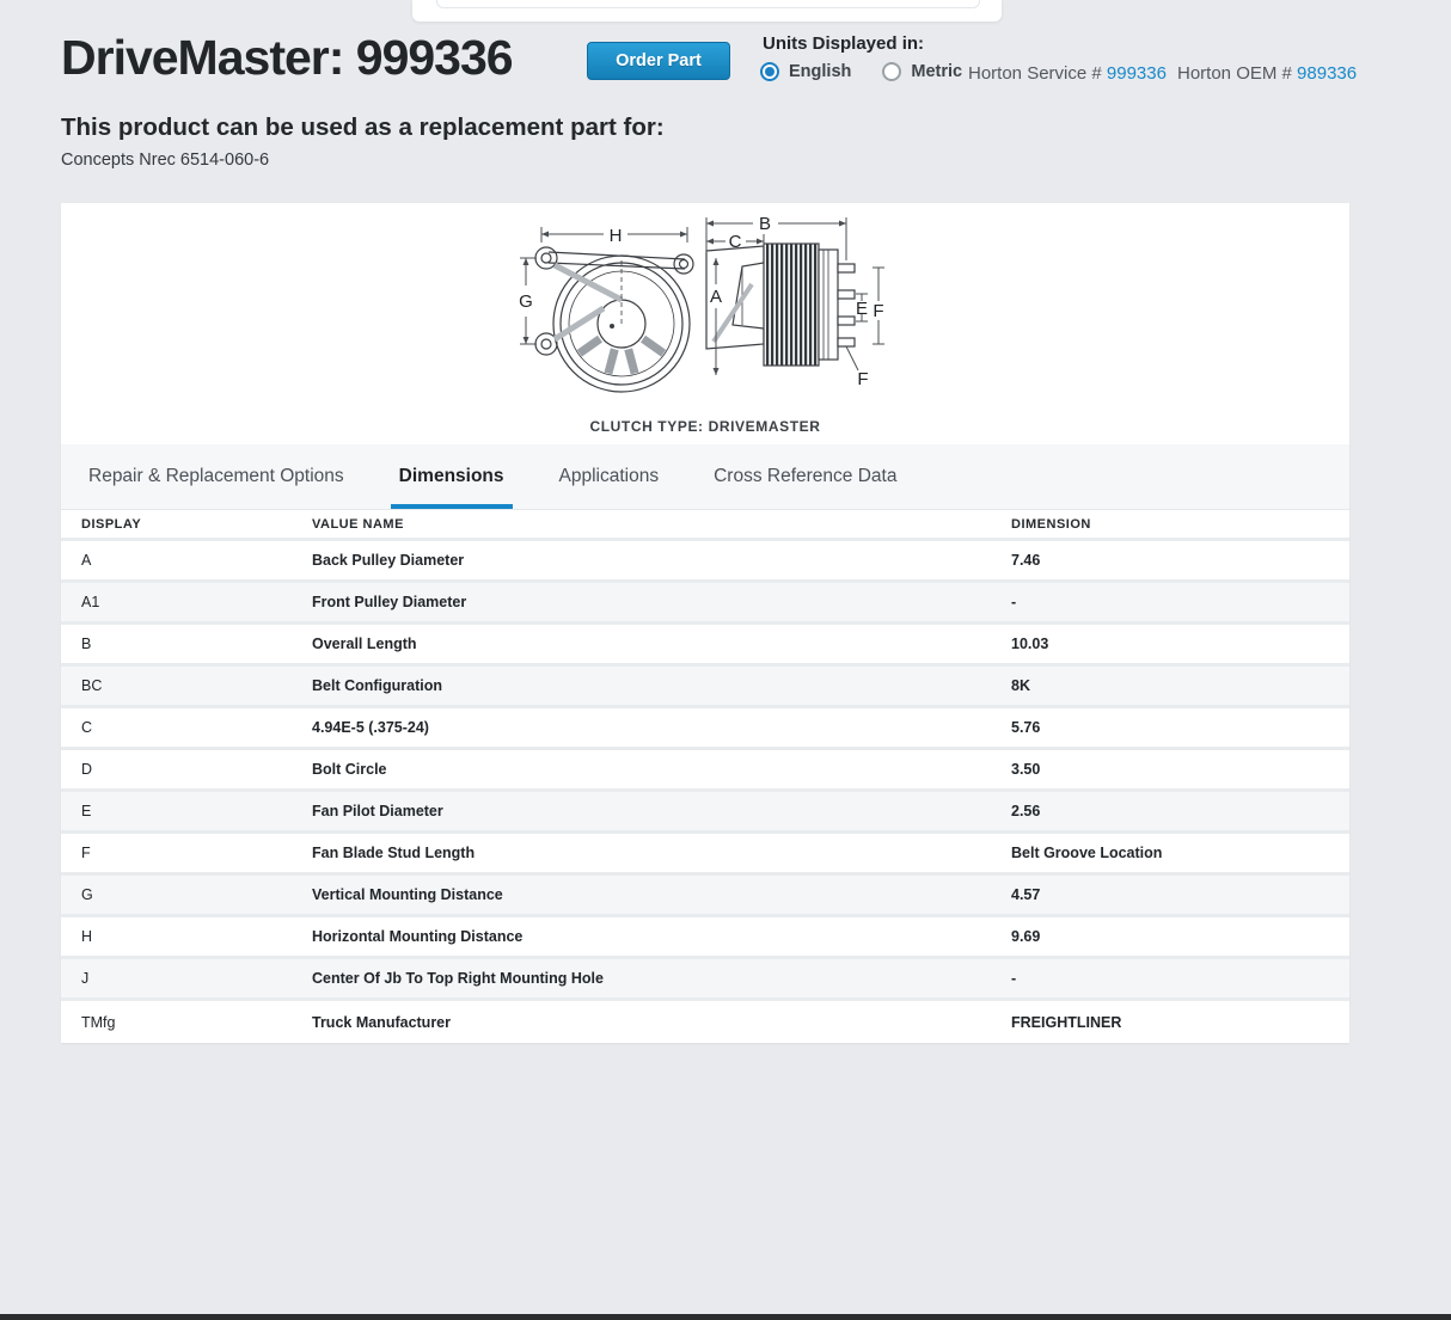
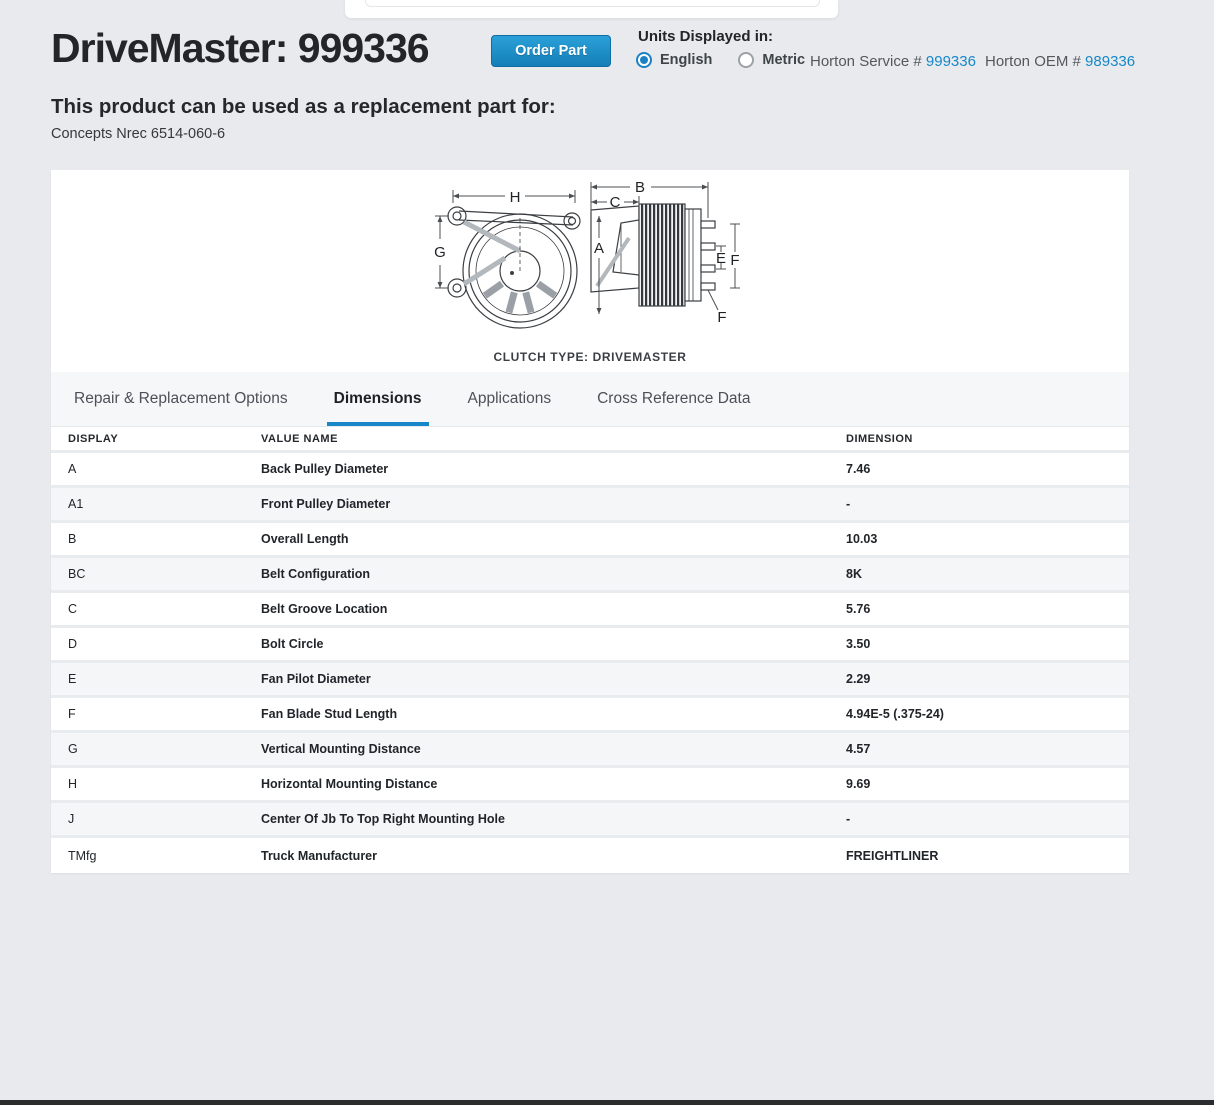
  DriveMaster: 999336
  Order Part
  Units Displayed in:
  English
  Metric
  Horton Service # 999336
  Horton OEM # 989336
  This product can be used as a replacement part for:
  Concepts Nrec 6514-060-6
  H
  G
  B
  C
  A
  E
  F
  F
  CLUTCH TYPE: DRIVEMASTER
  Repair & Replacement Options
  Dimensions
  Applications
  Cross Reference Data
  DISPLAY
  VALUE NAME
  DIMENSION
  A
  Back Pulley Diameter
  7.46
  A1
  Front Pulley Diameter
  -
  B
  Overall Length
  10.03
  BC
  Belt Configuration
  8K
  C
- 4.94E-5 (.375-24)
+ Belt Groove Location
  5.76
  D
  Bolt Circle
  3.50
  E
  Fan Pilot Diameter
- 2.56
+ 2.29
  F
  Fan Blade Stud Length
- Belt Groove Location
+ 4.94E-5 (.375-24)
  G
  Vertical Mounting Distance
  4.57
  H
  Horizontal Mounting Distance
  9.69
  J
  Center Of Jb To Top Right Mounting Hole
  -
  TMfg
  Truck Manufacturer
  FREIGHTLINER
